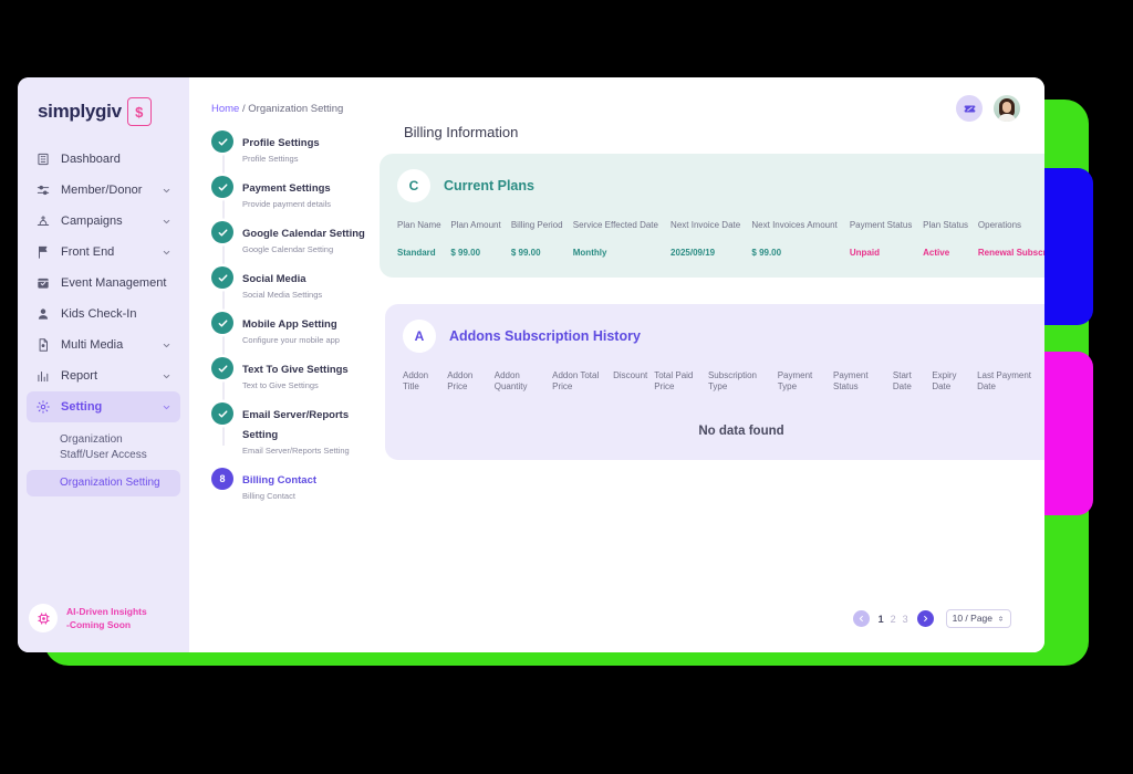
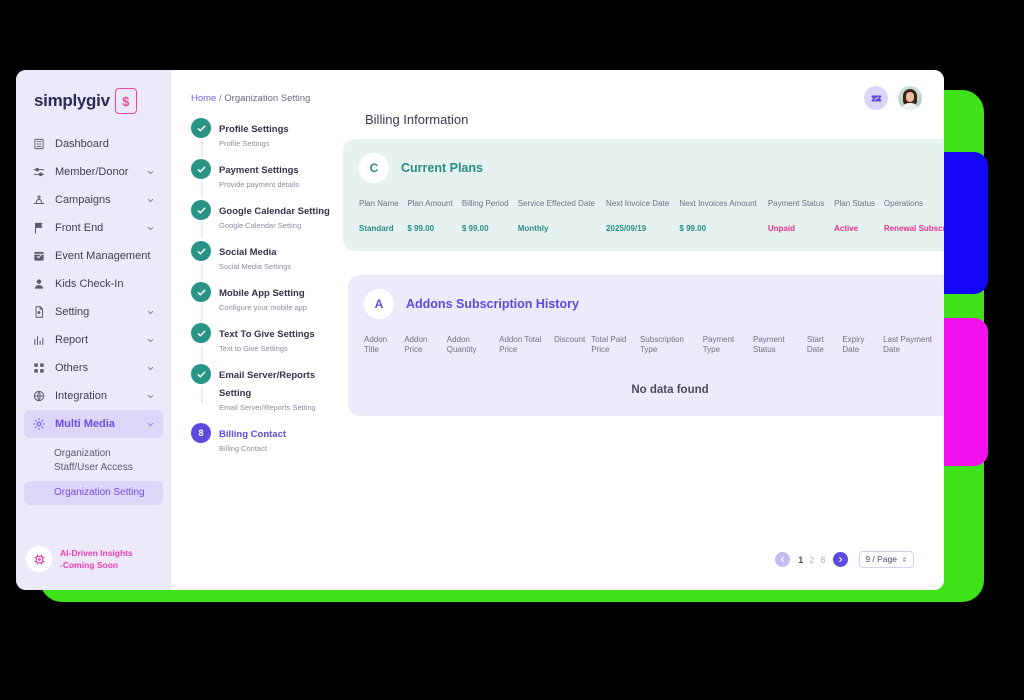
  simplygiv
  $
  Dashboard
  Member/Donor
  Campaigns
  Front End
  Event Management
  Kids Check-In
- Multi Media
+ Setting
  Report
+ Others
+ Integration
- Setting
+ Multi Media
  Organization Staff/User Access
  Organization Setting
  AI-Driven Insights
  -Coming Soon
  Home / Organization Setting
  Profile Settings
  Profile Settings
  Payment Settings
  Provide payment details
  Google Calendar Setting
  Google Calendar Setting
  Social Media
  Social Media Settings
  Mobile App Setting
  Configure your mobile app
  Text To Give Settings
  Text to Give Settings
  Email Server/Reports Setting
  Email Server/Reports Setting
  8
  Billing Contact
  Billing Contact
  Billing Information
  C
  Current Plans
  Plan Name	Plan Amount	Billing Period	Service Effected Date	Next Invoice Date	Next Invoices Amount	Payment Status	Plan Status	Operations
  Standard	$ 99.00	$ 99.00	Monthly	2025/09/19	$ 99.00	Unpaid	Active	Renewal Subsc
  A
  Addons Subscription History
  Addon Title	Addon Price	Addon Quantity	Addon Total Price	Discount	Total Paid Price	Subscription Type	Payment Type	Payment Status	Start Date	Expiry Date	Last Payment Date
  No data found
- 1 2 3
+ 1 2 8
- 10 / Page
+ 9 / Page
